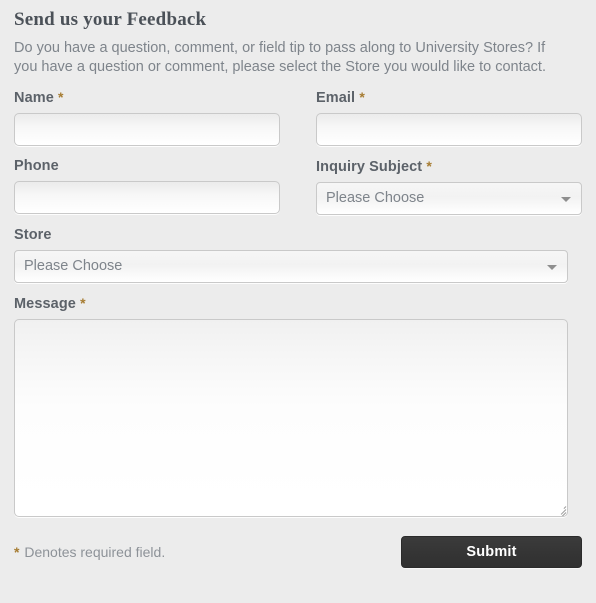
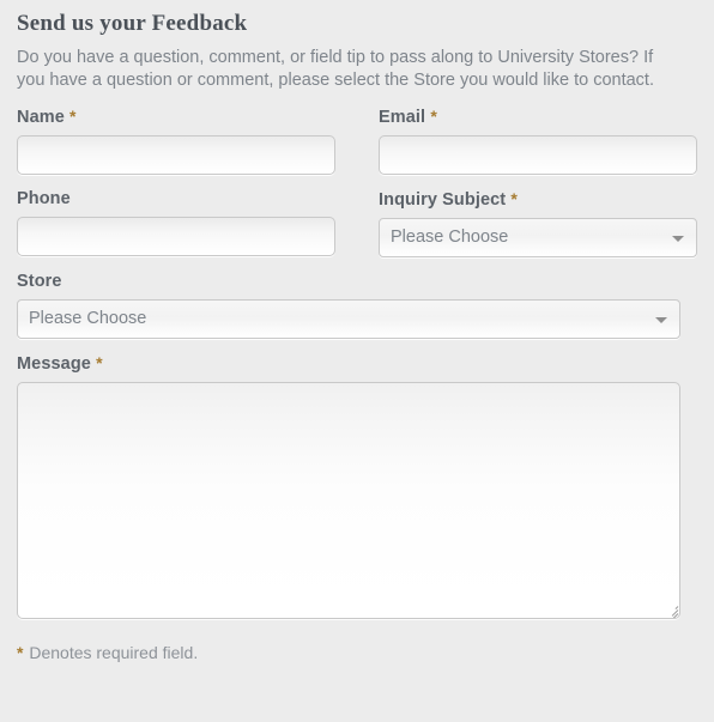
  Send us your Feedback
  Do you have a question, comment, or field tip to pass along to University Stores? If you have a question or comment, please select the Store you would like to contact.
  Name *
  Email *
  Phone
  Inquiry Subject *
  Please Choose
  Store
  Please Choose
  Message *
  * Denotes required field.
- Submit
